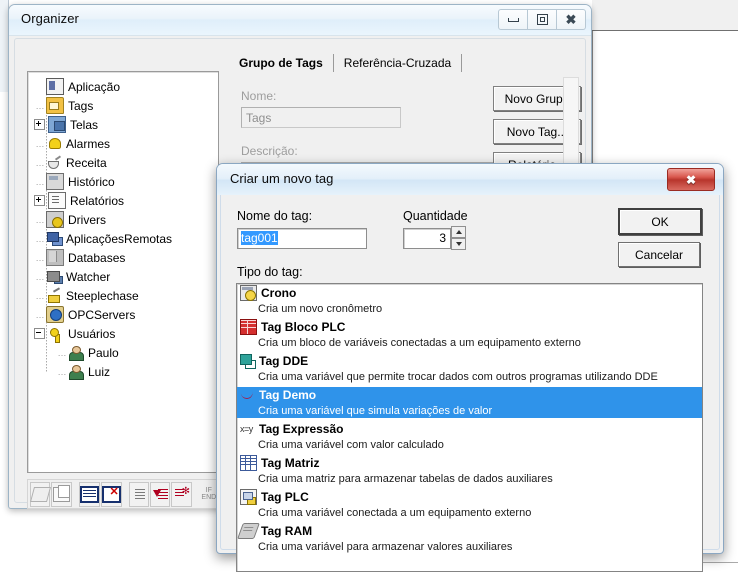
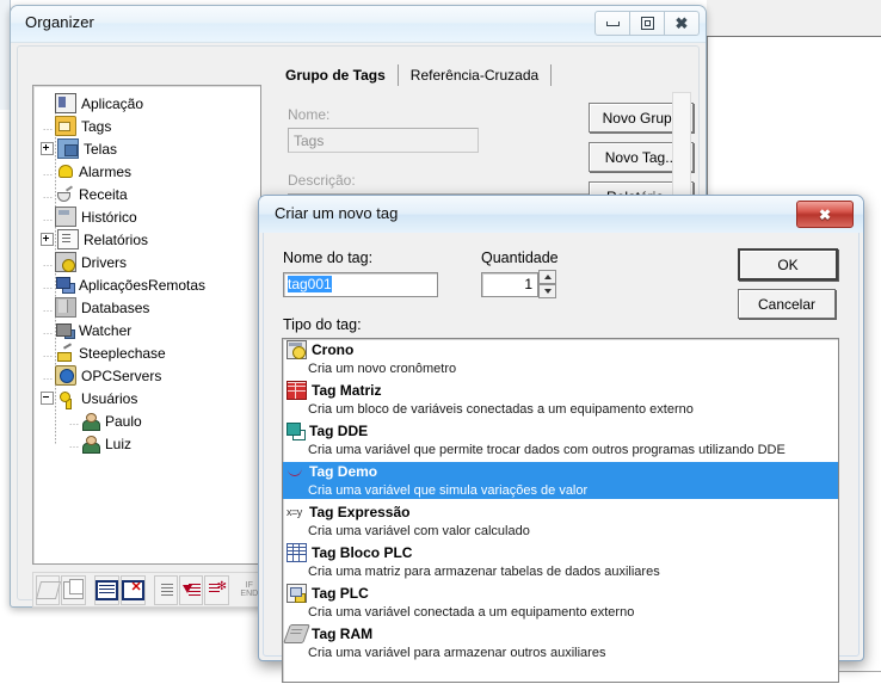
  Organizer
  ✖
  Aplicação
  …
  Tags
  Telas
  …
  Alarmes
  …
  Receita
  …
  Histórico
  Relatórios
  …
  Drivers
  …
  AplicaçõesRemotas
  …
  Databases
  …
  Watcher
  …
  Steeplechase
  …
  OPCServers
  Usuários
  …
  Paulo
  …
  Luiz
  Grupo de Tags
  Referência-Cruzada
  Nome:
  Tags
  Descrição:
  Novo Grup
  Novo Tag.
  Criar um novo tag
  ✖
  Nome do tag:
  tag001
  Quantidade
- 3
+ 1
  Tipo do tag:
  Crono
  Cria um novo cronômetro
- Tag Bloco PLC
+ Tag Matriz
  Cria um bloco de variáveis conectadas a um equipamento externo
  Tag DDE
  Cria uma variável que permite trocar dados com outros programas utilizando DDE
  Tag Demo
  Cria uma variável que simula variações de valor
  x=y
  Tag Expressão
  Cria uma variável com valor calculado
- Tag Matriz
+ Tag Bloco PLC
  Cria uma matriz para armazenar tabelas de dados auxiliares
  Tag PLC
  Cria uma variável conectada a um equipamento externo
  Tag RAM
- Cria uma variável para armazenar valores auxiliares
+ Cria uma variável para armazenar outros auxiliares
  OK
  Cancelar
